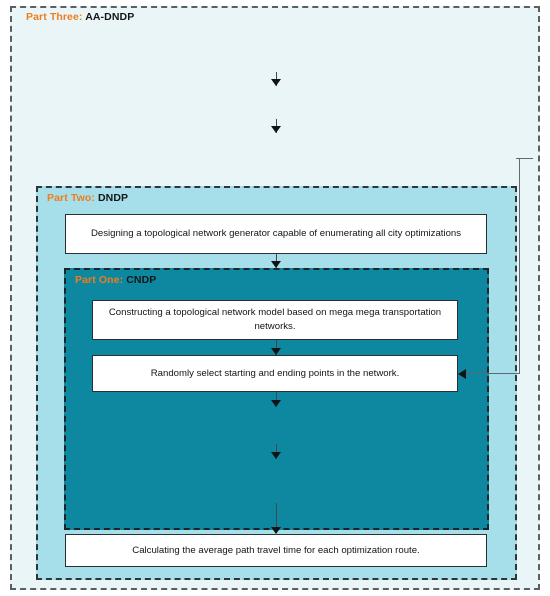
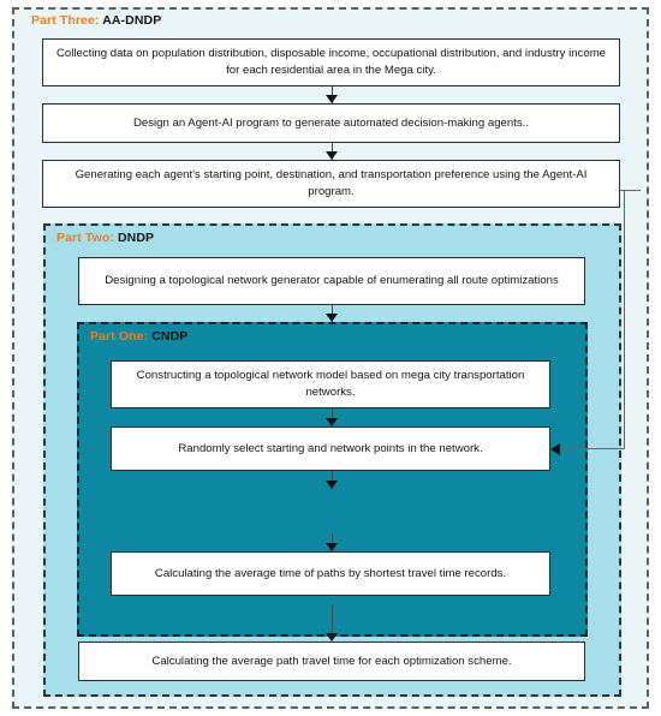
  Part Three: AA-DNDP
  Part Two: DNDP
  Part One: CNDP
+ Collecting data on population distribution, disposable income, occupational distribution, and industry income for each residential area in the Mega city.
+ Design an Agent-AI program to generate automated decision-making agents..
+ Generating each agent's starting point, destination, and transportation preference using the Agent-AI program.
- Designing a topological network generator capable of enumerating all city optimizations
+ Designing a topological network generator capable of enumerating all route optimizations
- Constructing a topological network model based on mega mega transportation networks.
+ Constructing a topological network model based on mega city transportation networks.
- Randomly select starting and ending points in the network.
+ Randomly select starting and network points in the network.
+ Calculating the average time of paths by shortest travel time records.
- Calculating the average path travel time for each optimization route.
+ Calculating the average path travel time for each optimization scheme.
